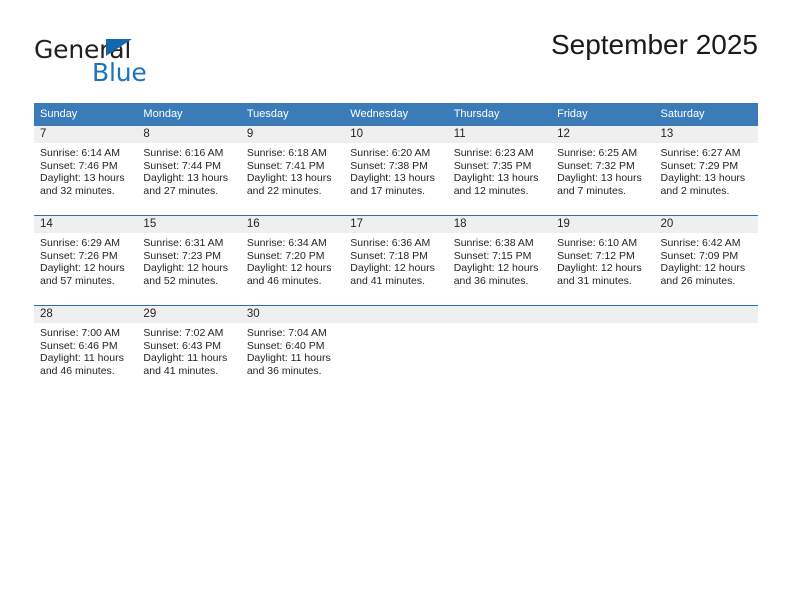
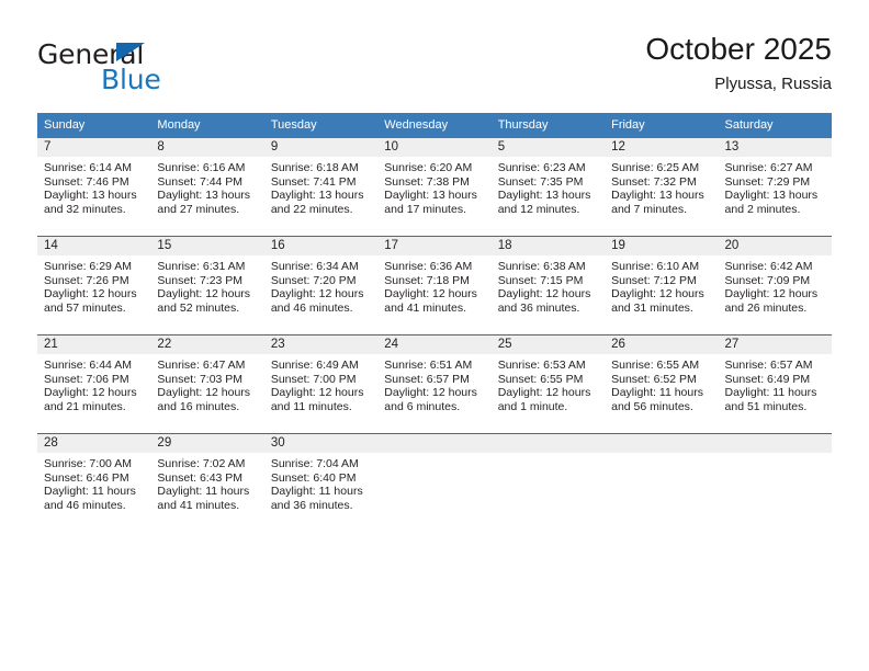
  General
  Blue
- September 2025
+ October 2025
+ Plyussa, Russia
  Sunday	Monday	Tuesday	Wednesday	Thursday	Friday	Saturday
- 7Sunrise: 6:14 AMSunset: 7:46 PMDaylight: 13 hoursand 32 minutes.	8Sunrise: 6:16 AMSunset: 7:44 PMDaylight: 13 hoursand 27 minutes.	9Sunrise: 6:18 AMSunset: 7:41 PMDaylight: 13 hoursand 22 minutes.	10Sunrise: 6:20 AMSunset: 7:38 PMDaylight: 13 hoursand 17 minutes.	11Sunrise: 6:23 AMSunset: 7:35 PMDaylight: 13 hoursand 12 minutes.	12Sunrise: 6:25 AMSunset: 7:32 PMDaylight: 13 hoursand 7 minutes.	13Sunrise: 6:27 AMSunset: 7:29 PMDaylight: 13 hoursand 2 minutes.
+ 7Sunrise: 6:14 AMSunset: 7:46 PMDaylight: 13 hoursand 32 minutes.	8Sunrise: 6:16 AMSunset: 7:44 PMDaylight: 13 hoursand 27 minutes.	9Sunrise: 6:18 AMSunset: 7:41 PMDaylight: 13 hoursand 22 minutes.	10Sunrise: 6:20 AMSunset: 7:38 PMDaylight: 13 hoursand 17 minutes.	5Sunrise: 6:23 AMSunset: 7:35 PMDaylight: 13 hoursand 12 minutes.	12Sunrise: 6:25 AMSunset: 7:32 PMDaylight: 13 hoursand 7 minutes.	13Sunrise: 6:27 AMSunset: 7:29 PMDaylight: 13 hoursand 2 minutes.
  14Sunrise: 6:29 AMSunset: 7:26 PMDaylight: 12 hoursand 57 minutes.	15Sunrise: 6:31 AMSunset: 7:23 PMDaylight: 12 hoursand 52 minutes.	16Sunrise: 6:34 AMSunset: 7:20 PMDaylight: 12 hoursand 46 minutes.	17Sunrise: 6:36 AMSunset: 7:18 PMDaylight: 12 hoursand 41 minutes.	18Sunrise: 6:38 AMSunset: 7:15 PMDaylight: 12 hoursand 36 minutes.	19Sunrise: 6:10 AMSunset: 7:12 PMDaylight: 12 hoursand 31 minutes.	20Sunrise: 6:42 AMSunset: 7:09 PMDaylight: 12 hoursand 26 minutes.
+ 21Sunrise: 6:44 AMSunset: 7:06 PMDaylight: 12 hoursand 21 minutes.	22Sunrise: 6:47 AMSunset: 7:03 PMDaylight: 12 hoursand 16 minutes.	23Sunrise: 6:49 AMSunset: 7:00 PMDaylight: 12 hoursand 11 minutes.	24Sunrise: 6:51 AMSunset: 6:57 PMDaylight: 12 hoursand 6 minutes.	25Sunrise: 6:53 AMSunset: 6:55 PMDaylight: 12 hoursand 1 minute.	26Sunrise: 6:55 AMSunset: 6:52 PMDaylight: 11 hoursand 56 minutes.	27Sunrise: 6:57 AMSunset: 6:49 PMDaylight: 11 hoursand 51 minutes.
  28Sunrise: 7:00 AMSunset: 6:46 PMDaylight: 11 hoursand 46 minutes.	29Sunrise: 7:02 AMSunset: 6:43 PMDaylight: 11 hoursand 41 minutes.	30Sunrise: 7:04 AMSunset: 6:40 PMDaylight: 11 hoursand 36 minutes.
